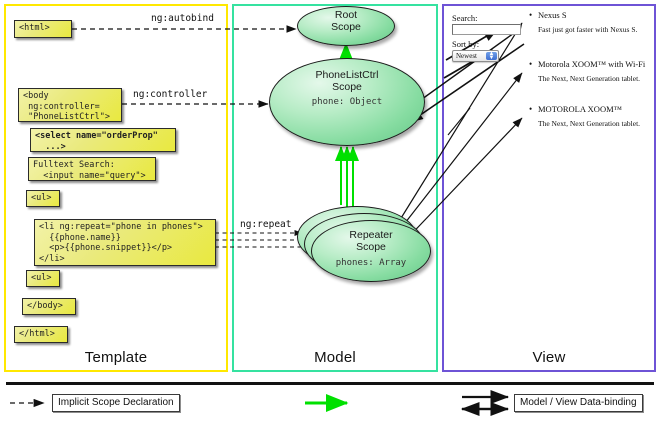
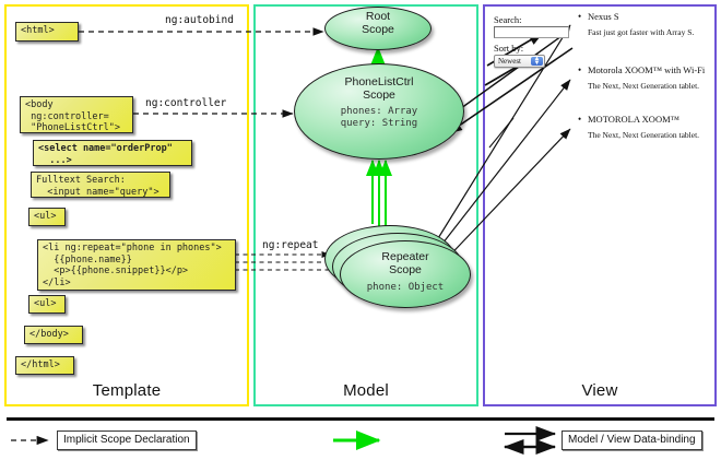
  Template
  Model
  View
  <html>
  <body
  ng:controller=
  "PhoneListCtrl">
  <select name="orderProp"
  ...>
  Fulltext Search:
  <input name="query">
  <ul>
  <li ng:repeat="phone in phones">
  {{phone.name}}
  <p>{{phone.snippet}}</p>
  </li>
  <ul>
  </body>
  </html>
  ng:autobind
  ng:controller
  ng:repeat
  Root
  Scope
  PhoneListCtrl
  Scope
- phone: Object
+ phones: Array
+ query: String
  Repeater
  Scope
- phones: Array
+ phone: Object
  Search:
  Sort by:
  Newest
  Nexus S
- Fast just got faster with Nexus S.
+ Fast just got faster with Array S.
  Motorola XOOM™ with Wi-Fi
  The Next, Next Generation tablet.
  MOTOROLA XOOM™
  The Next, Next Generation tablet.
  Implicit Scope Declaration
  Model / View Data-binding
